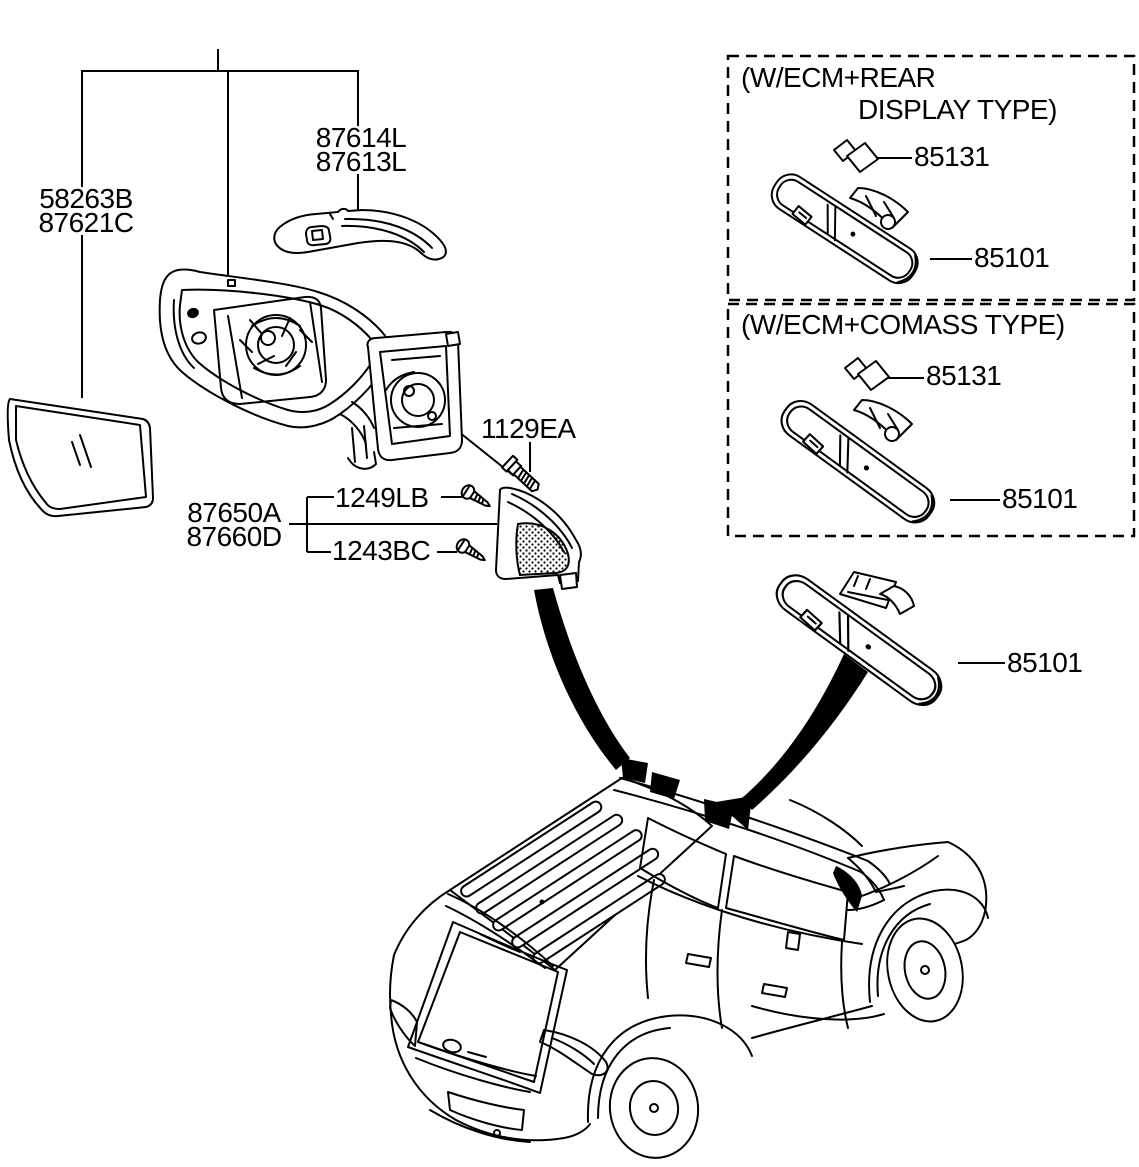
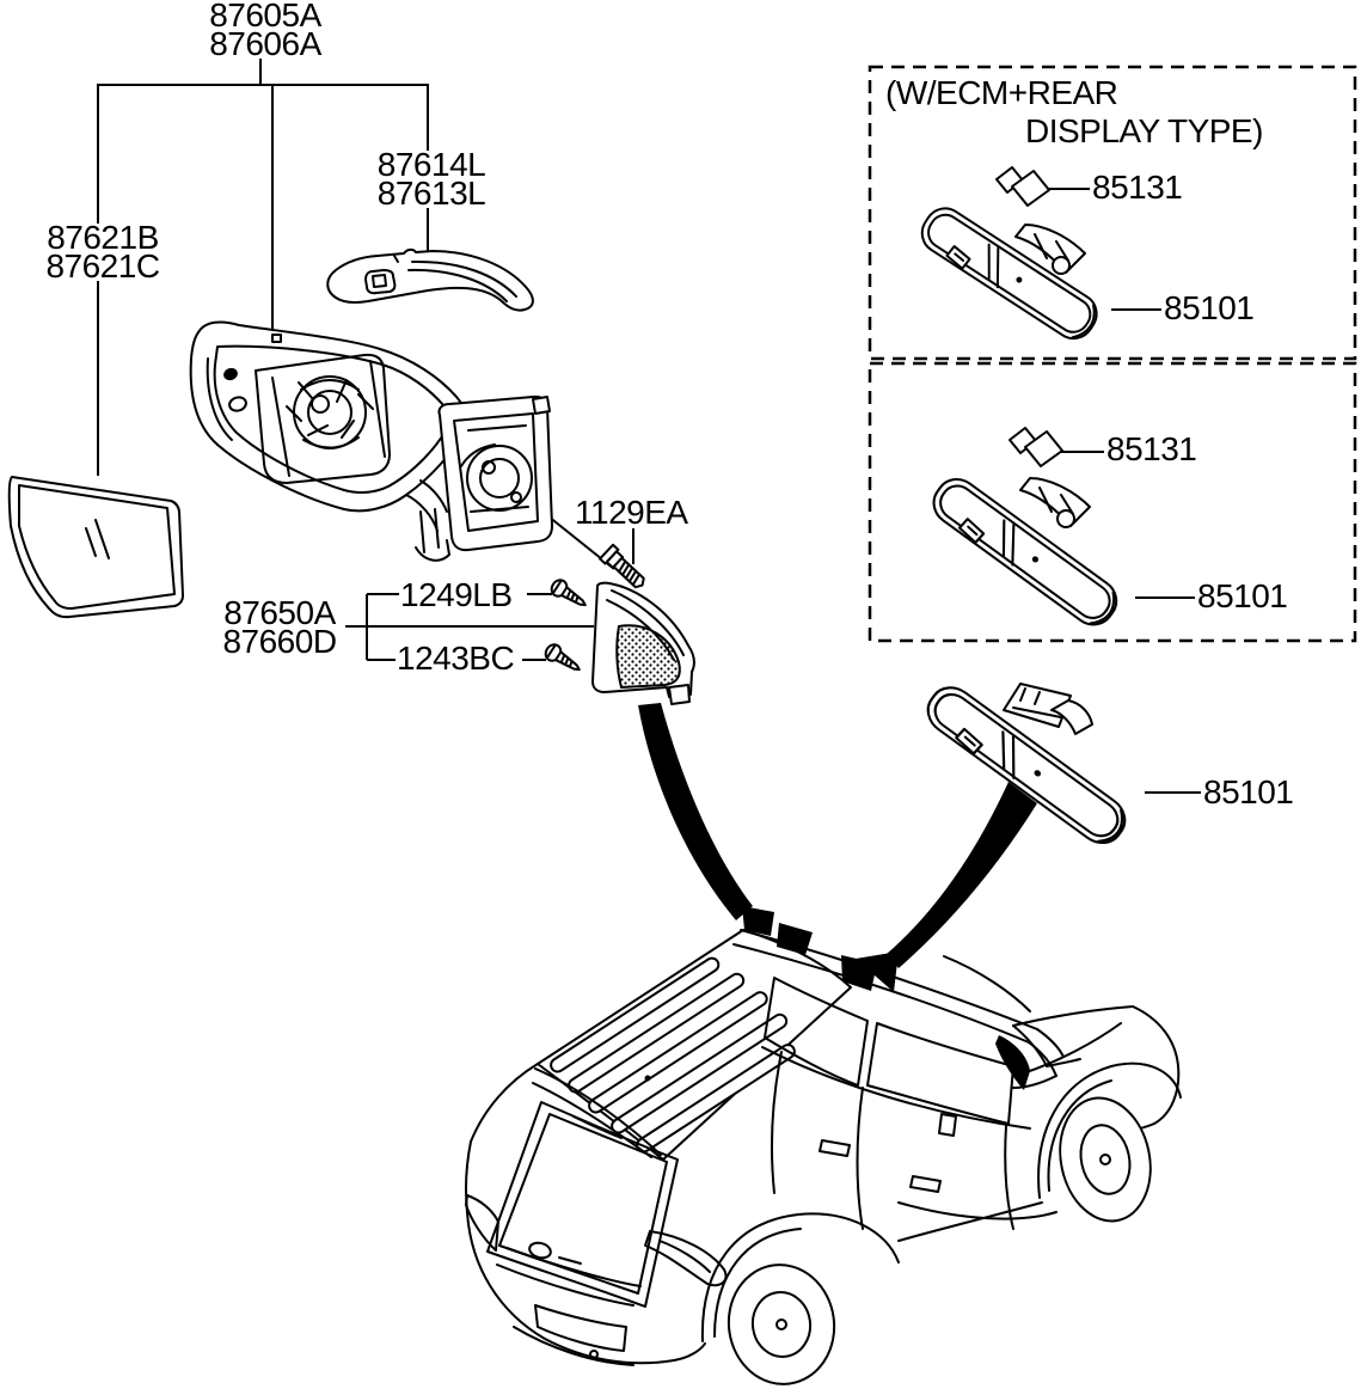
+ 87605A
+ 87606A
  87614L
  87613L
- 58263B
+ 87621B
  87621C
  1129EA
  87650A
  87660D
  1249LB
  1243BC
  (W/ECM+REAR
  DISPLAY TYPE)
  85131
  85101
- (W/ECM+COMASS TYPE)
  85131
  85101
  85101
